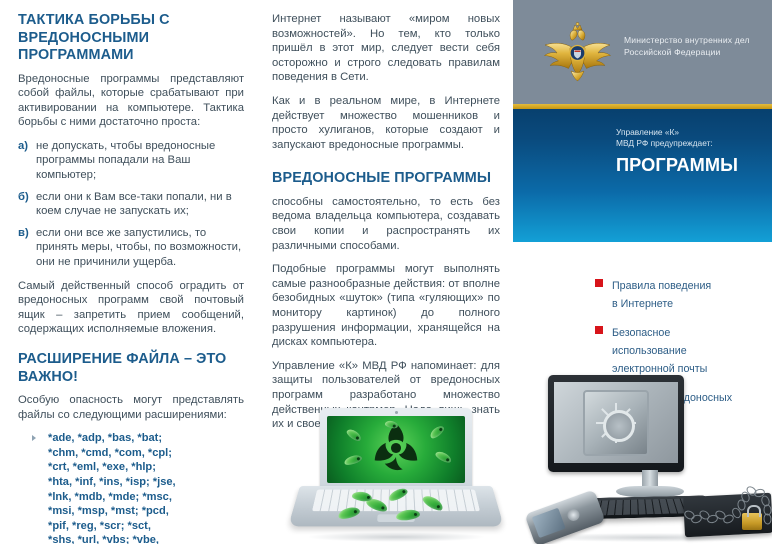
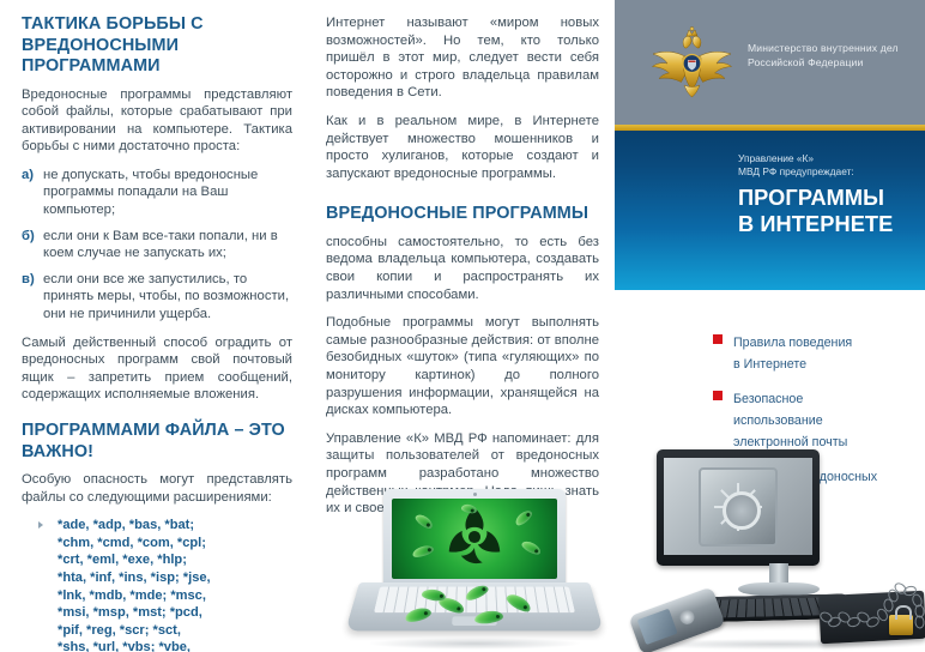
  ТАКТИКА БОРЬБЫ С ВРЕДОНОСНЫМИ ПРОГРАММАМИ
  Вредоносные программы представляют собой файлы, которые срабатывают при активировании на компьютере. Тактика борьбы с ними достаточно проста:
  а)
  не допускать, чтобы вредоносные программы попадали на Ваш компьютер;
  б)
  если они к Вам все-таки попали, ни в коем случае не запускать их;
  в)
  если они все же запустились, то принять меры, чтобы, по возможности, они не причинили ущерба.
  Самый действенный способ оградить от вредоносных программ свой почтовый ящик – запретить прием сообщений, содержащих исполняемые вложения.
- РАСШИРЕНИЕ ФАЙЛА – ЭТО ВАЖНО!
+ ПРОГРАММАМИ ФАЙЛА – ЭТО ВАЖНО!
  Особую опасность могут представлять файлы со следующими расширениями:
  *ade, *adp, *bas, *bat;
  *chm, *cmd, *com, *cpl;
  *crt, *eml, *exe, *hlp;
  *hta, *inf, *ins, *isp; *jse,
  *lnk, *mdb, *mde; *msc,
  *msi, *msp, *mst; *pcd,
  *pif, *reg, *scr; *sct,
  *shs, *url, *vbs; *vbe,
- Интернет называют «миром новых возможностей». Но тем, кто только пришёл в этот мир, следует вести себя осторожно и строго следовать правилам поведения в Сети.
+ Интернет называют «миром новых возможностей». Но тем, кто только пришёл в этот мир, следует вести себя осторожно и строго владельца правилам поведения в Сети.
  Как и в реальном мире, в Интернете действует множество мошенников и просто хулиганов, которые создают и запускают вредоносные программы.
  ВРЕДОНОСНЫЕ ПРОГРАММЫ
  способны самостоятельно, то есть без ведома владельца компьютера, создавать свои копии и распространять их различными способами.
  Подобные программы могут выполнять самые разнообразные действия: от вполне безобидных «шуток» (типа «гуляющих» по монитору картинок) до полного разрушения информации, хранящейся на дисках компьютера.
  Управление «К» МВД РФ напоминает: для защиты пользователей от вредоносных программ разработано множество действен знать их и свое
  Министерство внутренних дел
  Российской Федерации
  Управление «К»
  МВД РФ предупреждает:
  ПРОГРАММЫ
+ В ИНТЕРНЕТЕ
  Правила поведения
  в Интернете
  Безопасное
  использование
  электронной почты
